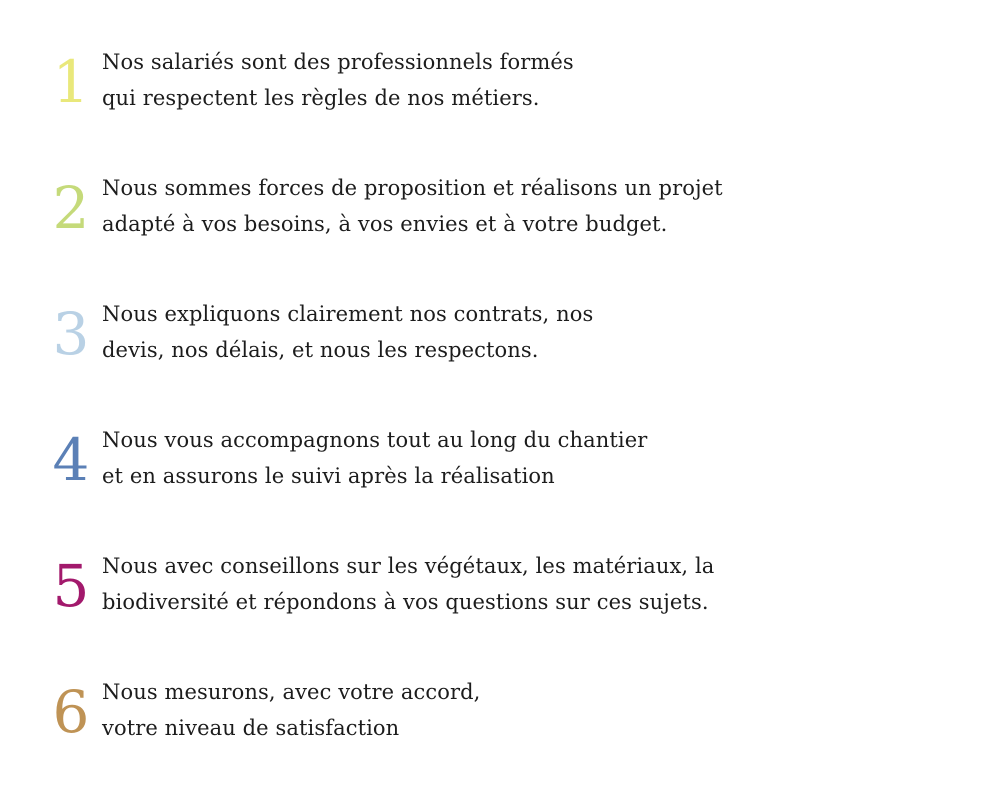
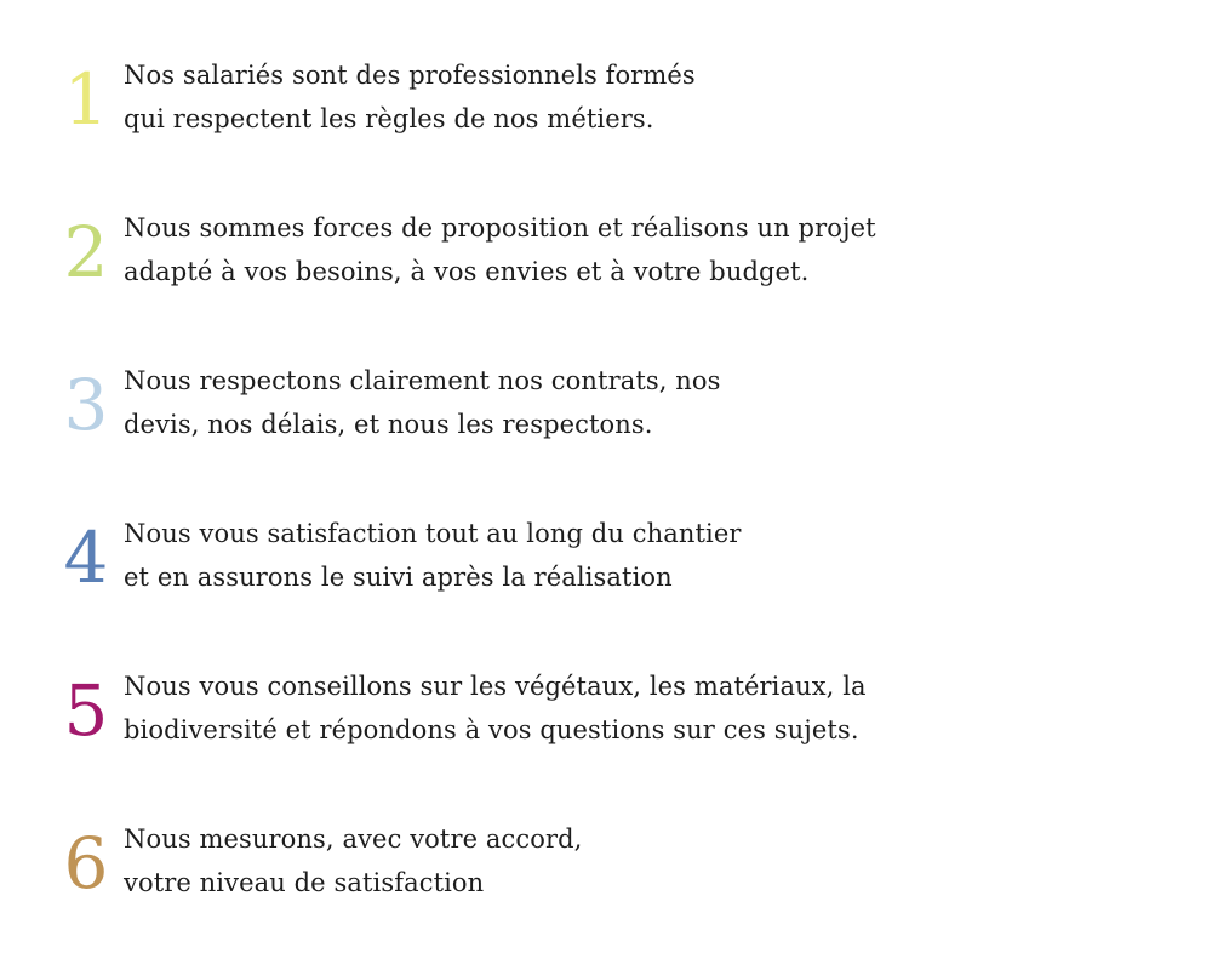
  1
  Nos salariés sont des professionnels formés
  qui respectent les règles de nos métiers.
  2
  Nous sommes forces de proposition et réalisons un projet
  adapté à vos besoins, à vos envies et à votre budget.
  3
- Nous expliquons clairement nos contrats, nos
+ Nous respectons clairement nos contrats, nos
  devis, nos délais, et nous les respectons.
  4
- Nous vous accompagnons tout au long du chantier
+ Nous vous satisfaction tout au long du chantier
  et en assurons le suivi après la réalisation
  5
- Nous avec conseillons sur les végétaux, les matériaux, la
+ Nous vous conseillons sur les végétaux, les matériaux, la
  biodiversité et répondons à vos questions sur ces sujets.
  6
  Nous mesurons, avec votre accord,
  votre niveau de satisfaction
